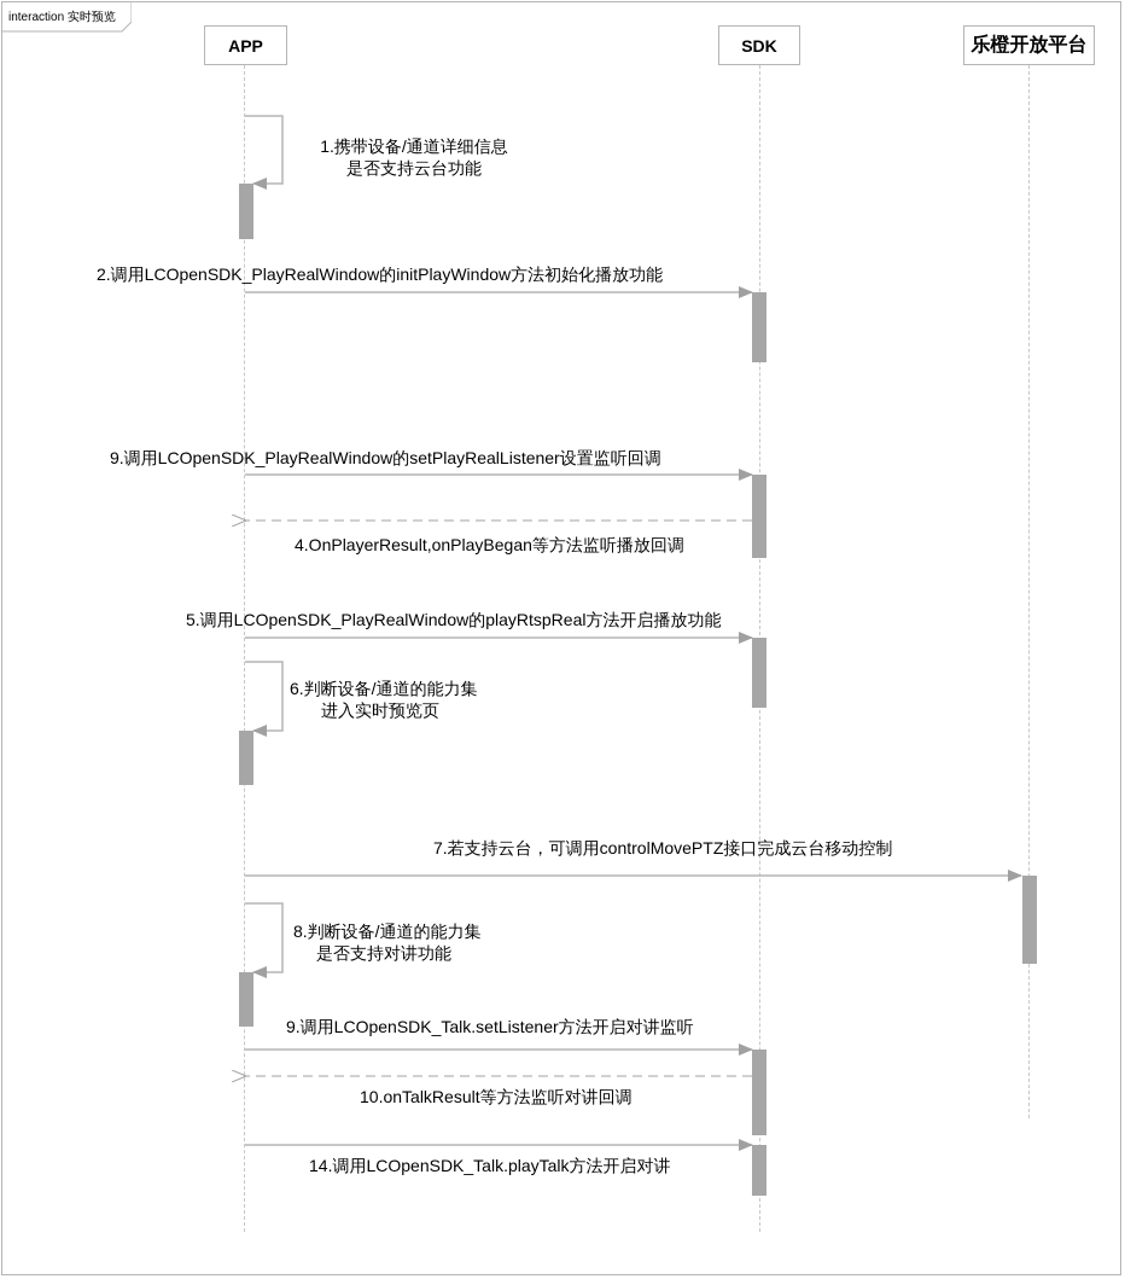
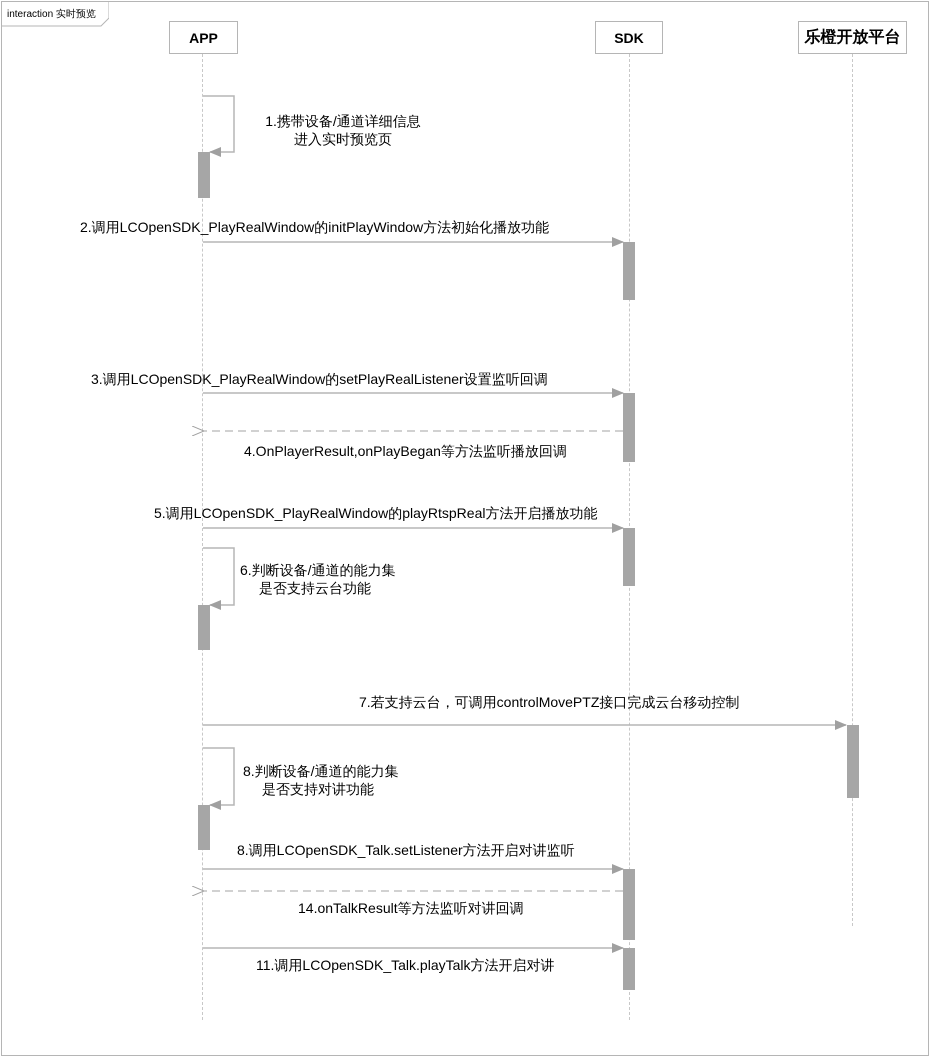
  interaction 实时预览
  APP
  SDK
  乐橙开放平台
  1.携带设备/通道详细信息
- 是否支持云台功能
+ 进入实时预览页
  2.调用LCOpenSDK_PlayRealWindow的initPlayWindow方法初始化播放功能
- 9.调用LCOpenSDK_PlayRealWindow的setPlayRealListener设置监听回调
+ 3.调用LCOpenSDK_PlayRealWindow的setPlayRealListener设置监听回调
  4.OnPlayerResult,onPlayBegan等方法监听播放回调
  5.调用LCOpenSDK_PlayRealWindow的playRtspReal方法开启播放功能
  6.判断设备/通道的能力集
- 进入实时预览页
+ 是否支持云台功能
  7.若支持云台，可调用controlMovePTZ接口完成云台移动控制
  8.判断设备/通道的能力集
  是否支持对讲功能
- 9.调用LCOpenSDK_Talk.setListener方法开启对讲监听
+ 8.调用LCOpenSDK_Talk.setListener方法开启对讲监听
- 10.onTalkResult等方法监听对讲回调
+ 14.onTalkResult等方法监听对讲回调
- 14.调用LCOpenSDK_Talk.playTalk方法开启对讲
+ 11.调用LCOpenSDK_Talk.playTalk方法开启对讲
